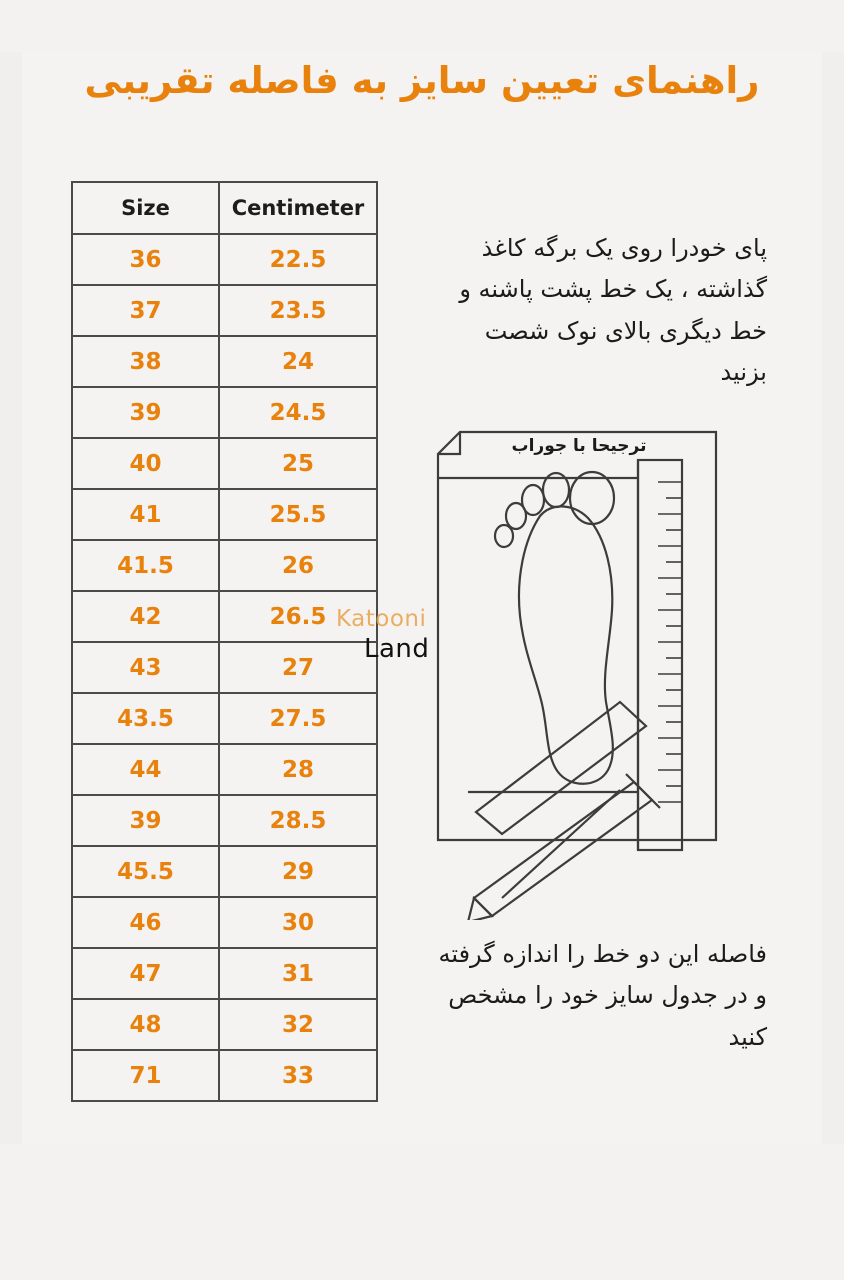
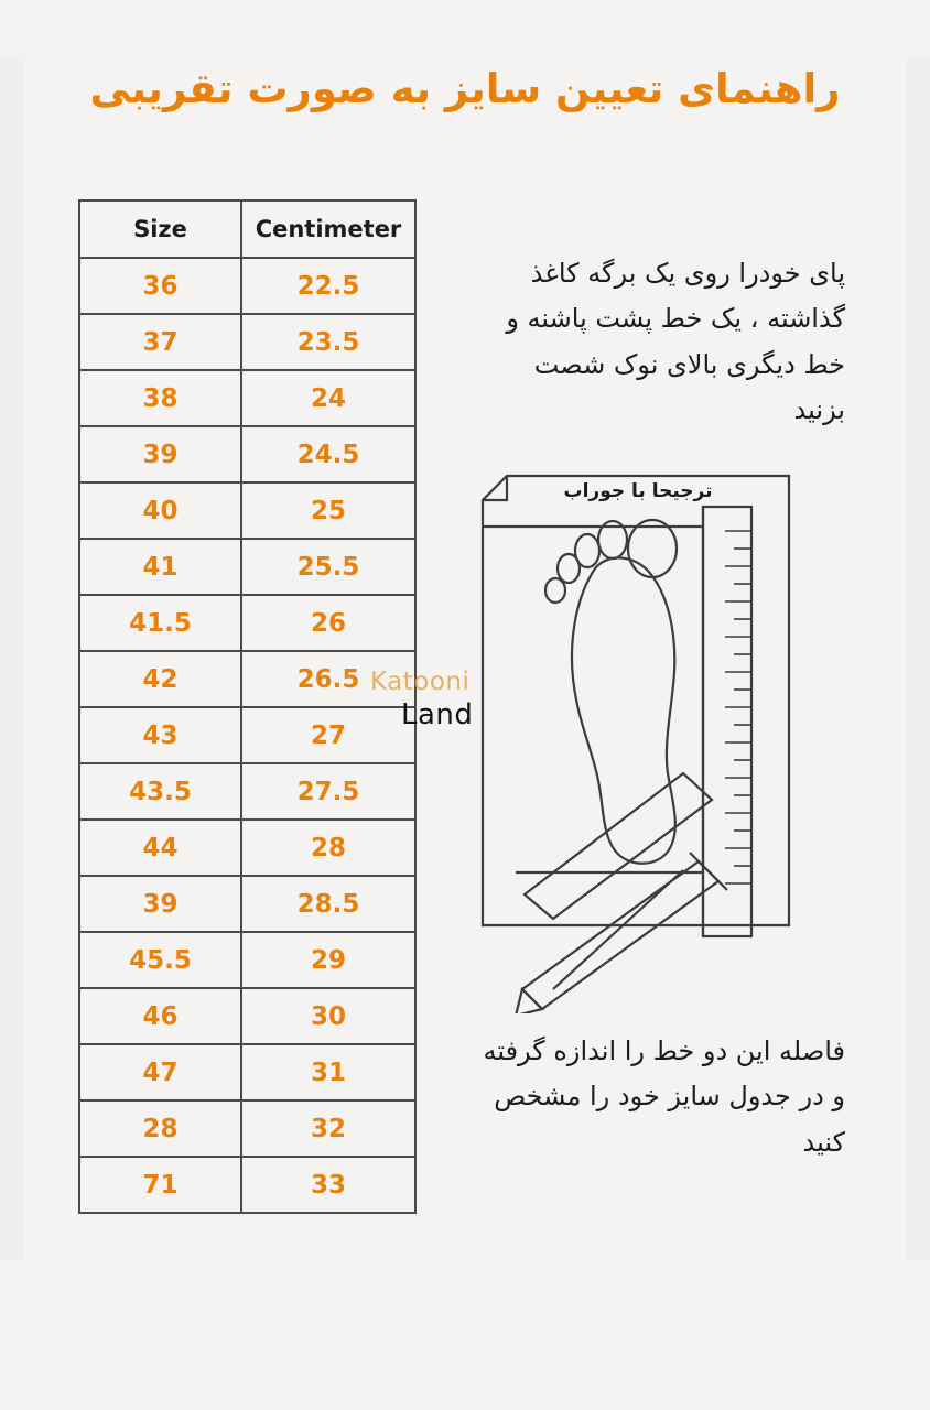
- راهنمای تعیین سایز به فاصله تقریبی
+ راهنمای تعیین سایز به صورت تقریبی
  Centimeter	Size
  22.5	36
  23.5	37
  24	38
  24.5	39
  25	40
  25.5	41
  26	41.5
  26.5	42
  27	43
  27.5	43.5
  28	44
  28.5	39
  29	45.5
  30	46
  31	47
- 32	48
+ 32	28
  33	71
  پای خودرا روی یک برگه کاغذ گذاشته ، یک خط پشت پاشنه و خط دیگری بالای نوک شصت بزنید
  ترجیحا با جوراب
  Katooni
  Land
  فاصله این دو خط را اندازه گرفته و در جدول سایز خود را مشخص کنید
